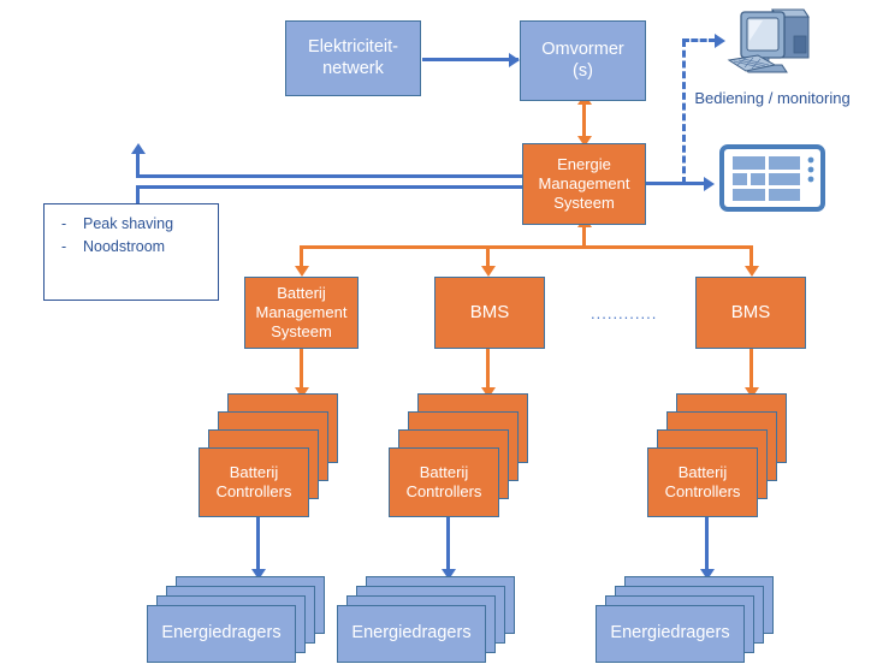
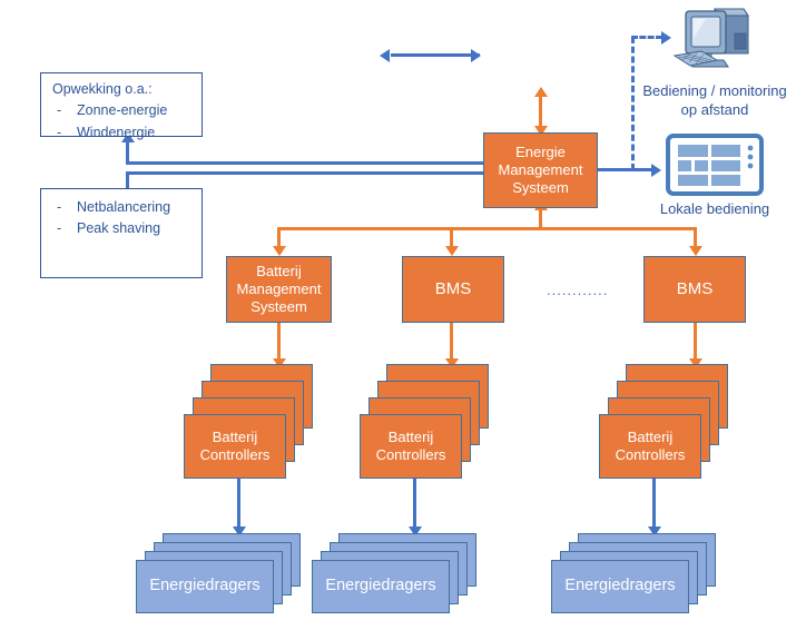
- Elektriciteit-
- netwerk
- Omvormer
- (s)
  Energie
  Management
  Systeem
+ Opwekking o.a.:
+ Zonne-energie
+ Windenergie
+ Netbalancering
  Peak shaving
- Noodstroom
  Bediening / monitoring
+ op afstand
+ Lokale bediening
  Batterij
  Management
  Systeem
  BMS
  ............
  BMS
  Batterij
  Controllers
  Batterij
  Controllers
  Batterij
  Controllers
  Energiedragers
  Energiedragers
  Energiedragers
